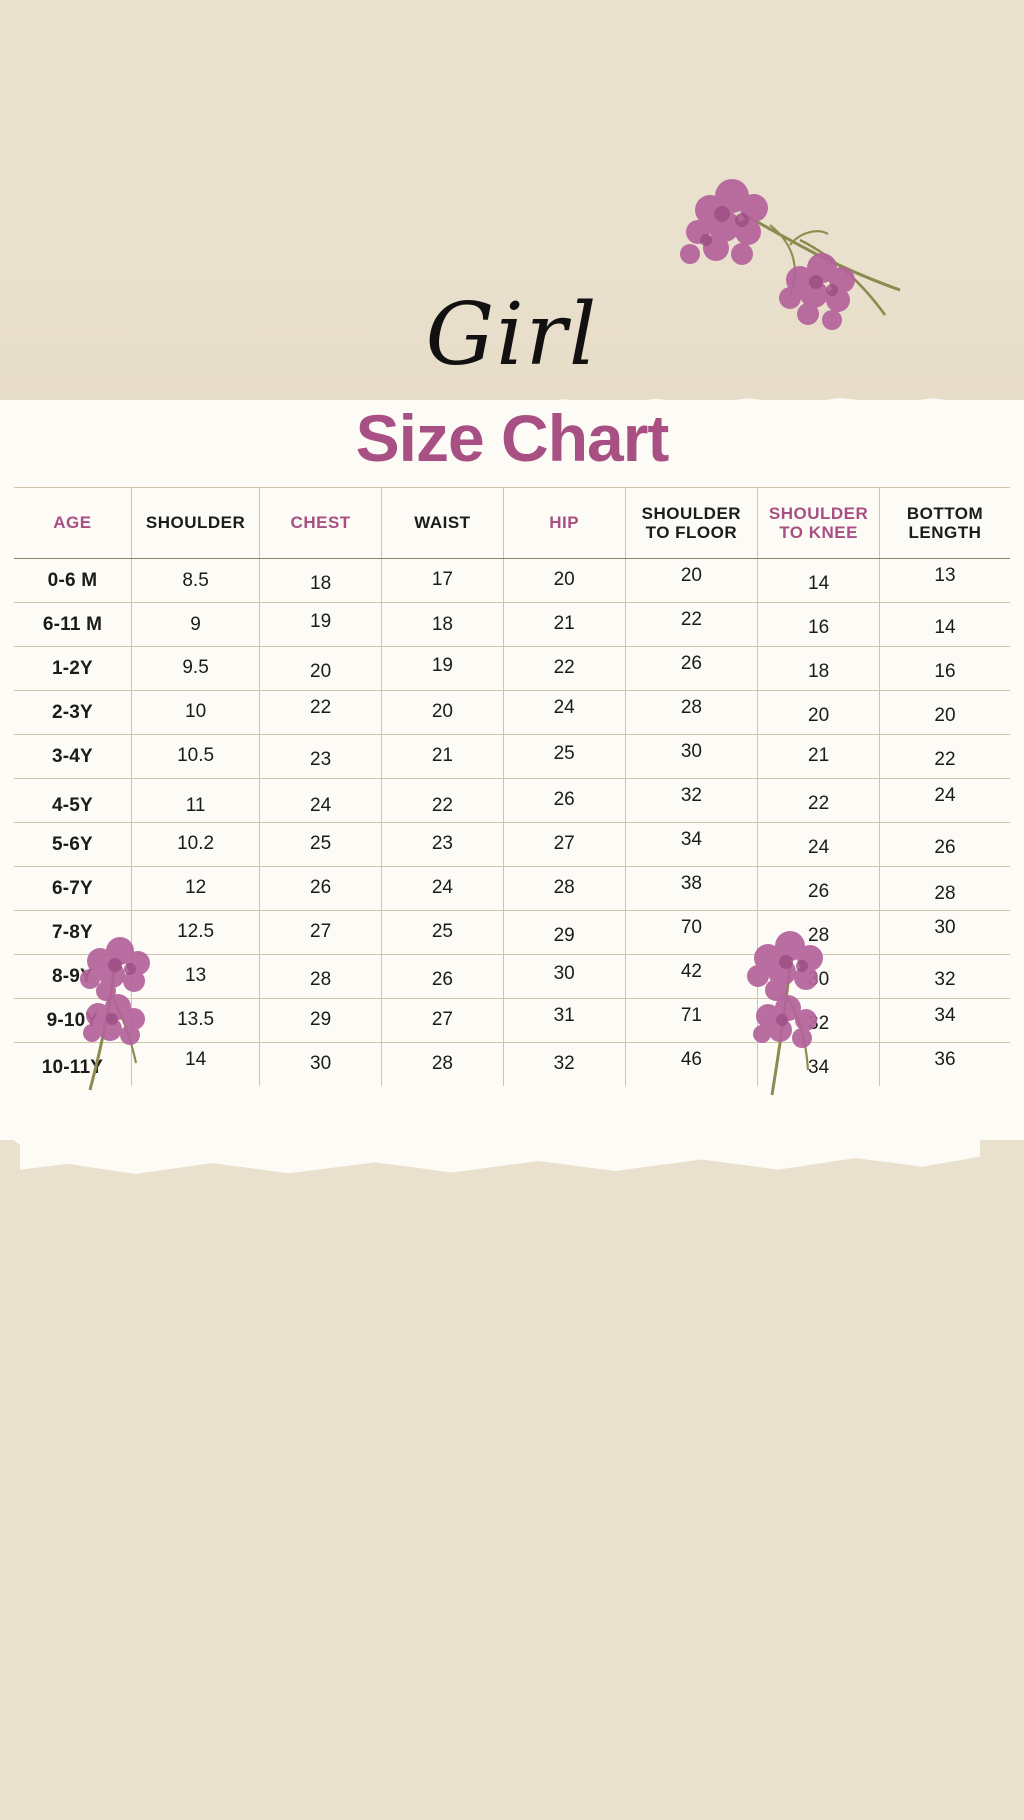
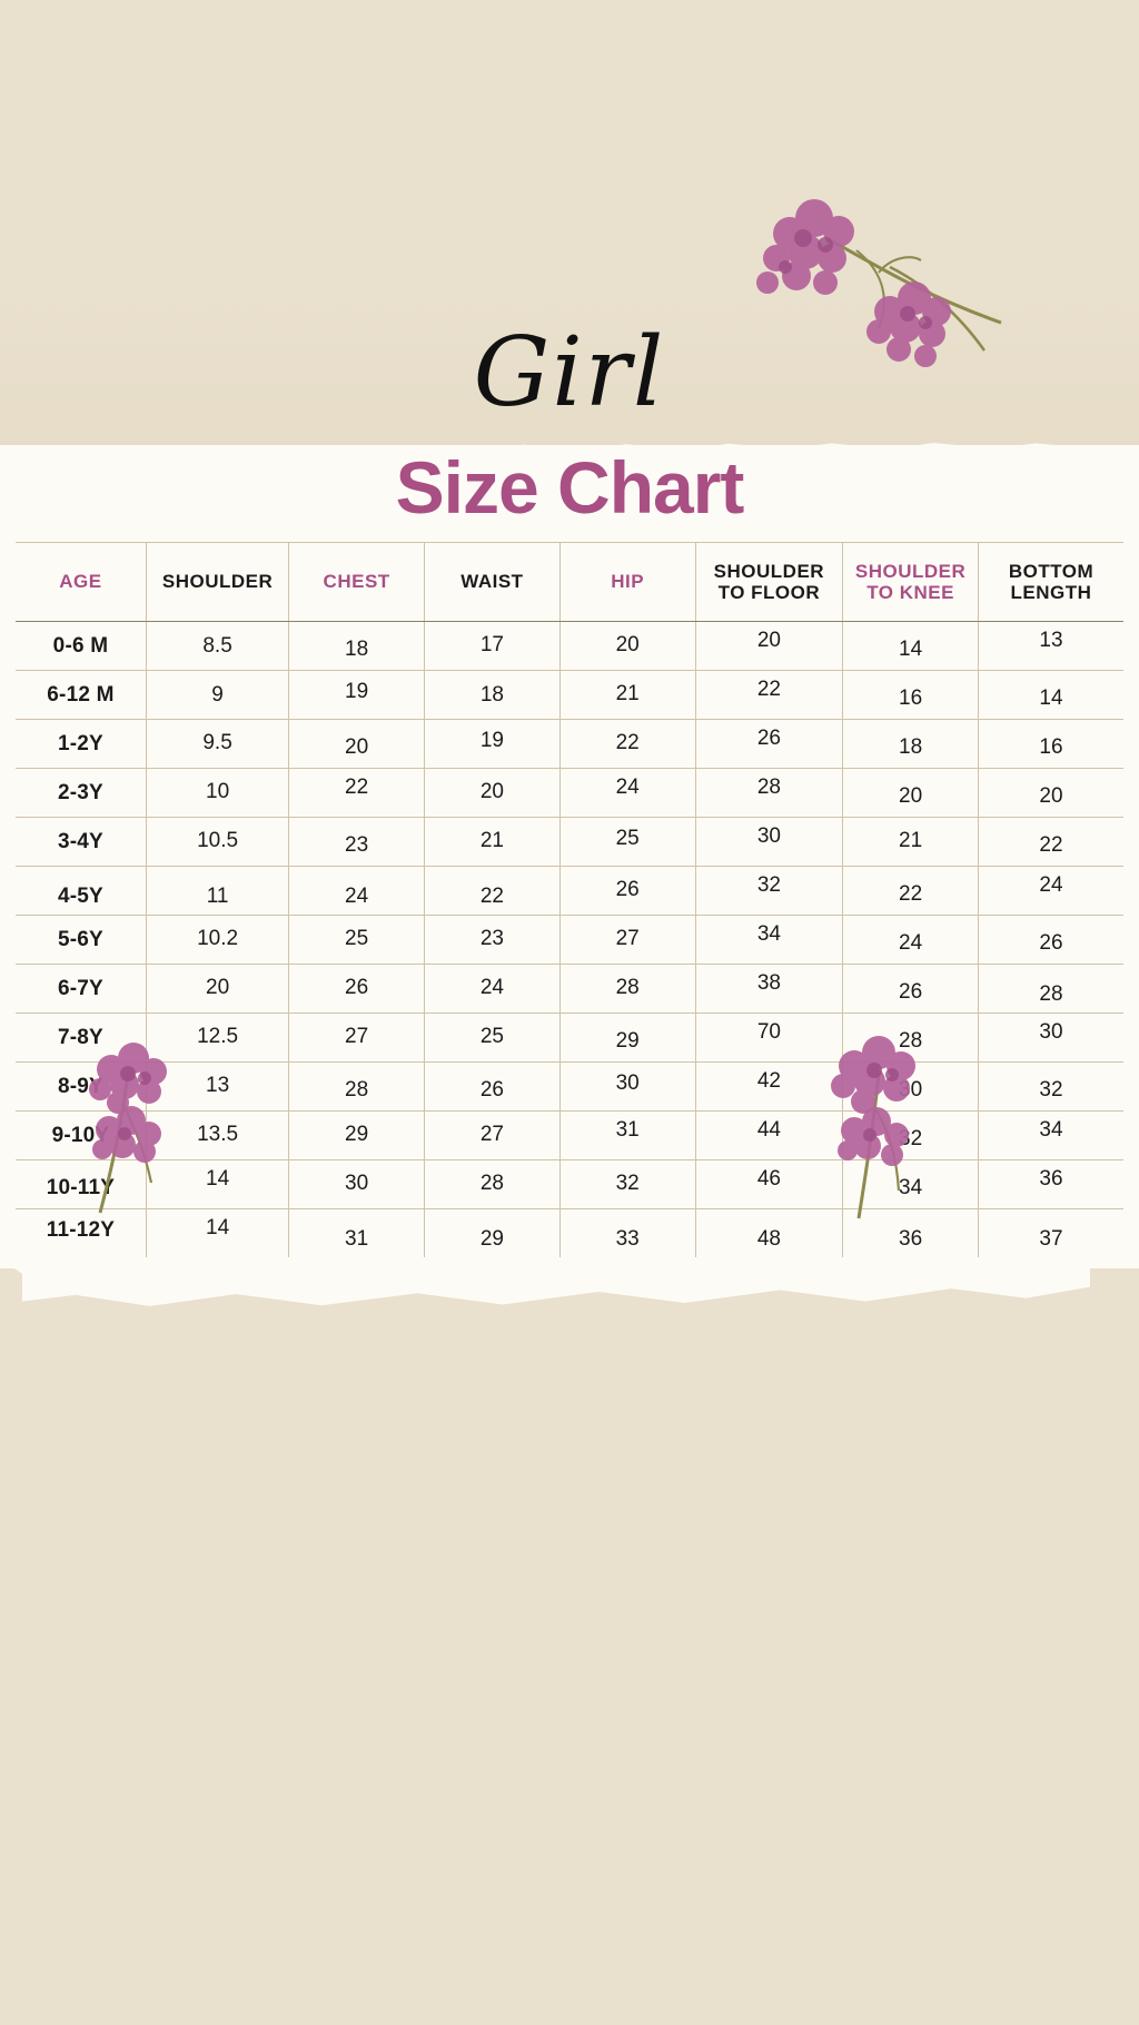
  Girl
  Size Chart
  AGE	SHOULDER	CHEST	WAIST	HIP	SHOULDER TO FLOOR	SHOULDER TO KNEE	BOTTOM LENGTH
  0-6 M	8.5	18	17	20	20	14	13
- 6-11 M	9	19	18	21	22	16	14
+ 6-12 M	9	19	18	21	22	16	14
  1-2Y	9.5	20	19	22	26	18	16
  2-3Y	10	22	20	24	28	20	20
  3-4Y	10.5	23	21	25	30	21	22
  4-5Y	11	24	22	26	32	22	24
  5-6Y	10.2	25	23	27	34	24	26
- 6-7Y	12	26	24	28	38	26	28
+ 6-7Y	20	26	24	28	38	26	28
  7-8Y	12.5	27	25	29	70	28	30
  8-9	13	28	26	30	42	0	32
- 9-10	13.5	29	27	31	71	2	34
+ 9-10	13.5	29	27	31	44	2	34
  10-11	14	30	28	32	46	34	36
+ 11-12Y	14	31	29	33	48	36	37
